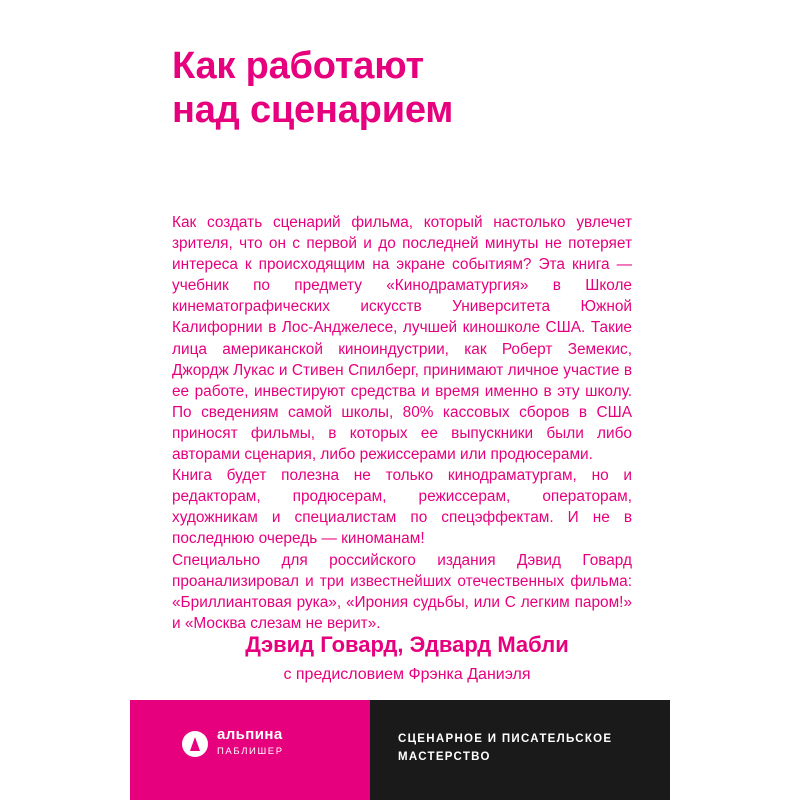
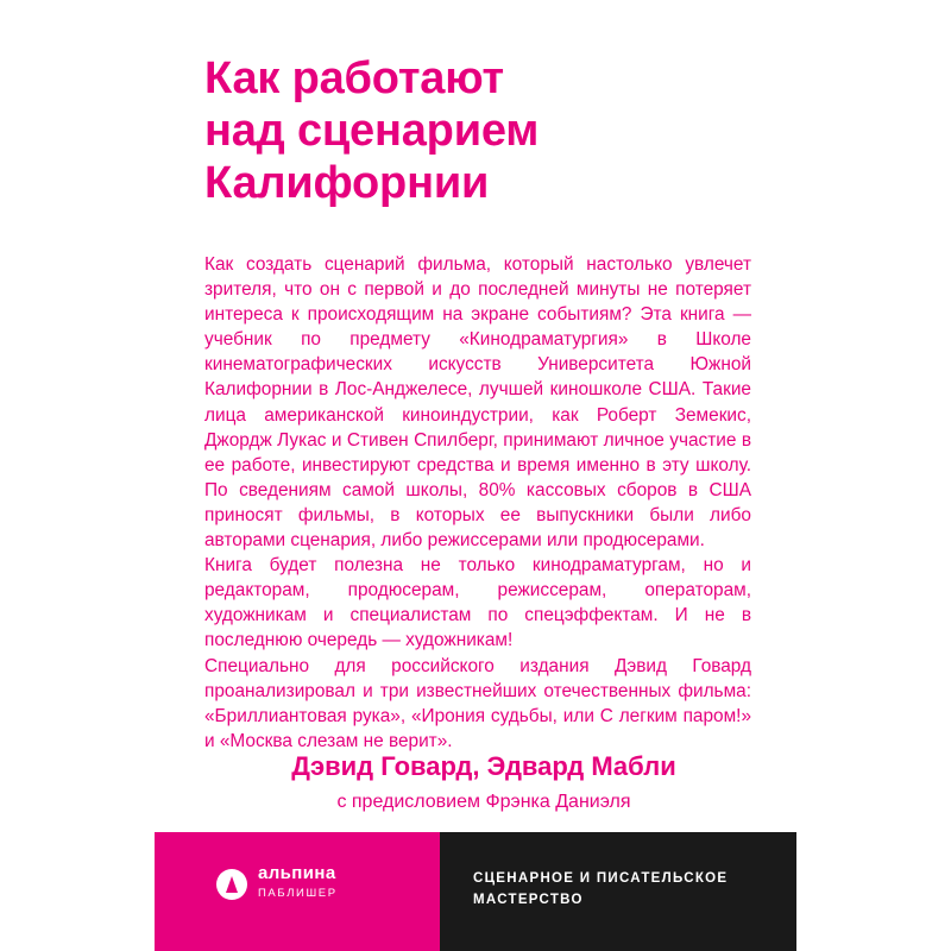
  Как работают
  над сценарием
+ Калифорнии
  Как создать сценарий фильма, который настолько увлечет зрителя, что он с первой и до последней минуты не потеряет интереса к происходящим на экране событиям? Эта книга — учебник по предмету «Кинодраматургия» в Школе кинематографических искусств Университета Южной Калифорнии в Лос-Анджелесе, лучшей киношколе США. Такие лица американской киноиндустрии, как Роберт Земекис, Джордж Лукас и Стивен Спилберг, принимают личное участие в ее работе, инвестируют средства и время именно в эту школу. По сведениям самой школы, 80% кассовых сборов в США приносят фильмы, в которых ее выпускники были либо авторами сценария, либо режиссерами или продюсерами.
- Книга будет полезна не только кинодраматургам, но и редакторам, продюсерам, режиссерам, операторам, художникам и специалистам по спецэффектам. И не в последнюю очередь — киноманам!
+ Книга будет полезна не только кинодраматургам, но и редакторам, продюсерам, режиссерам, операторам, художникам и специалистам по спецэффектам. И не в последнюю очередь — художникам!
  Специально для российского издания Дэвид Говард проанализировал и три известнейших отечественных фильма: «Бриллиантовая рука», «Ирония судьбы, или С легким паром!» и «Москва слезам не верит».
  Дэвид Говард, Эдвард Мабли
  с предисловием Фрэнка Даниэля
  альпина
  ПАБЛИШЕР
  СЦЕНАРНОЕ И ПИСАТЕЛЬСКОЕ
  МАСТЕРСТВО
